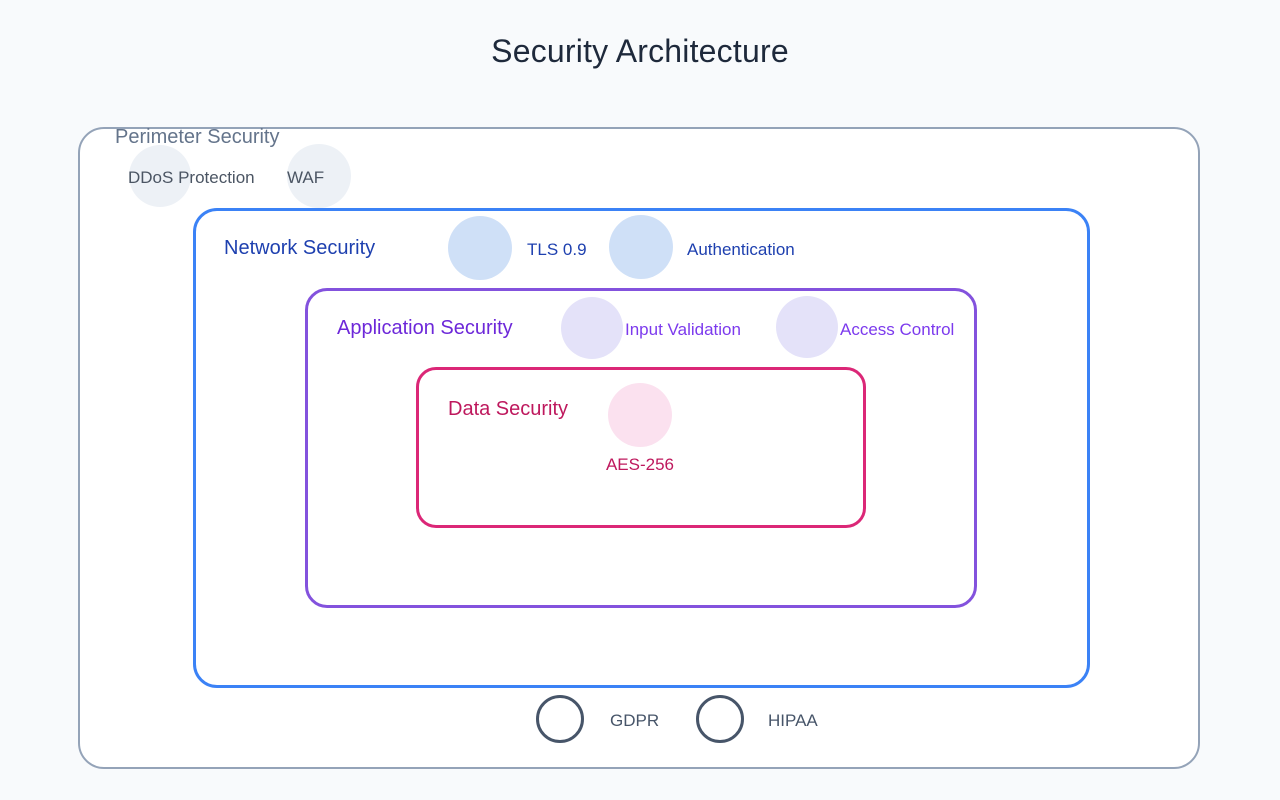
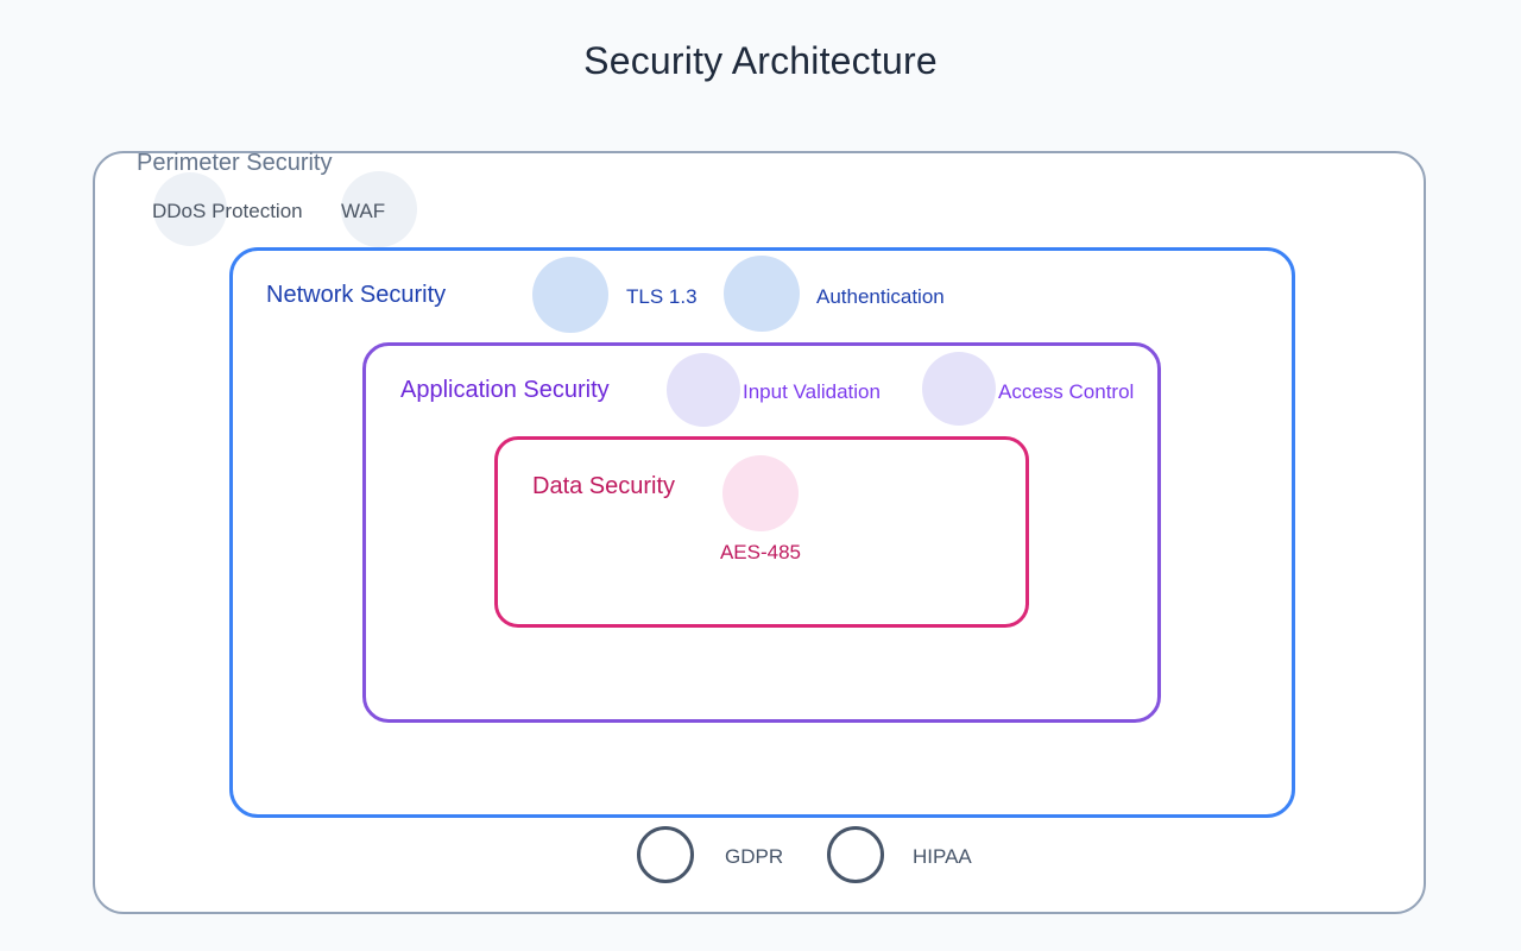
  Security Architecture
  Perimeter Security
  DDoS Protection
  WAF
  Network Security
- TLS 0.9
+ TLS 1.3
  Authentication
  Application Security
  Input Validation
  Access Control
  Data Security
- AES-256
+ AES-485
  GDPR
  HIPAA
